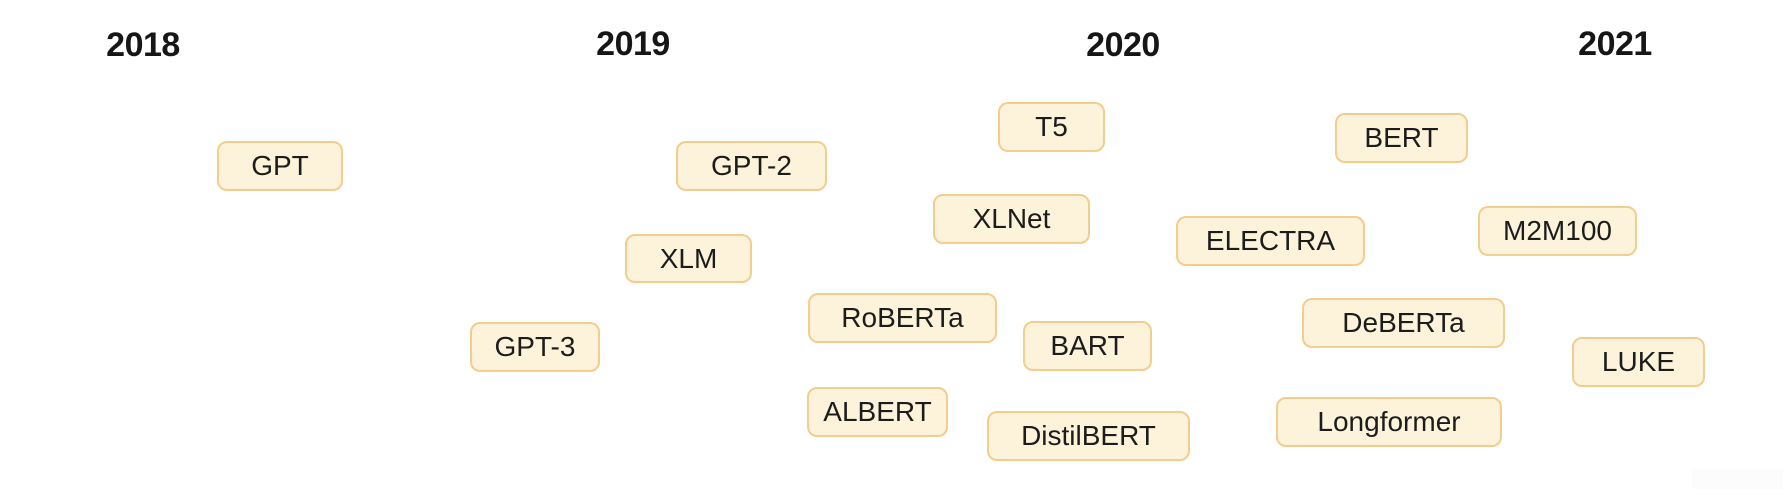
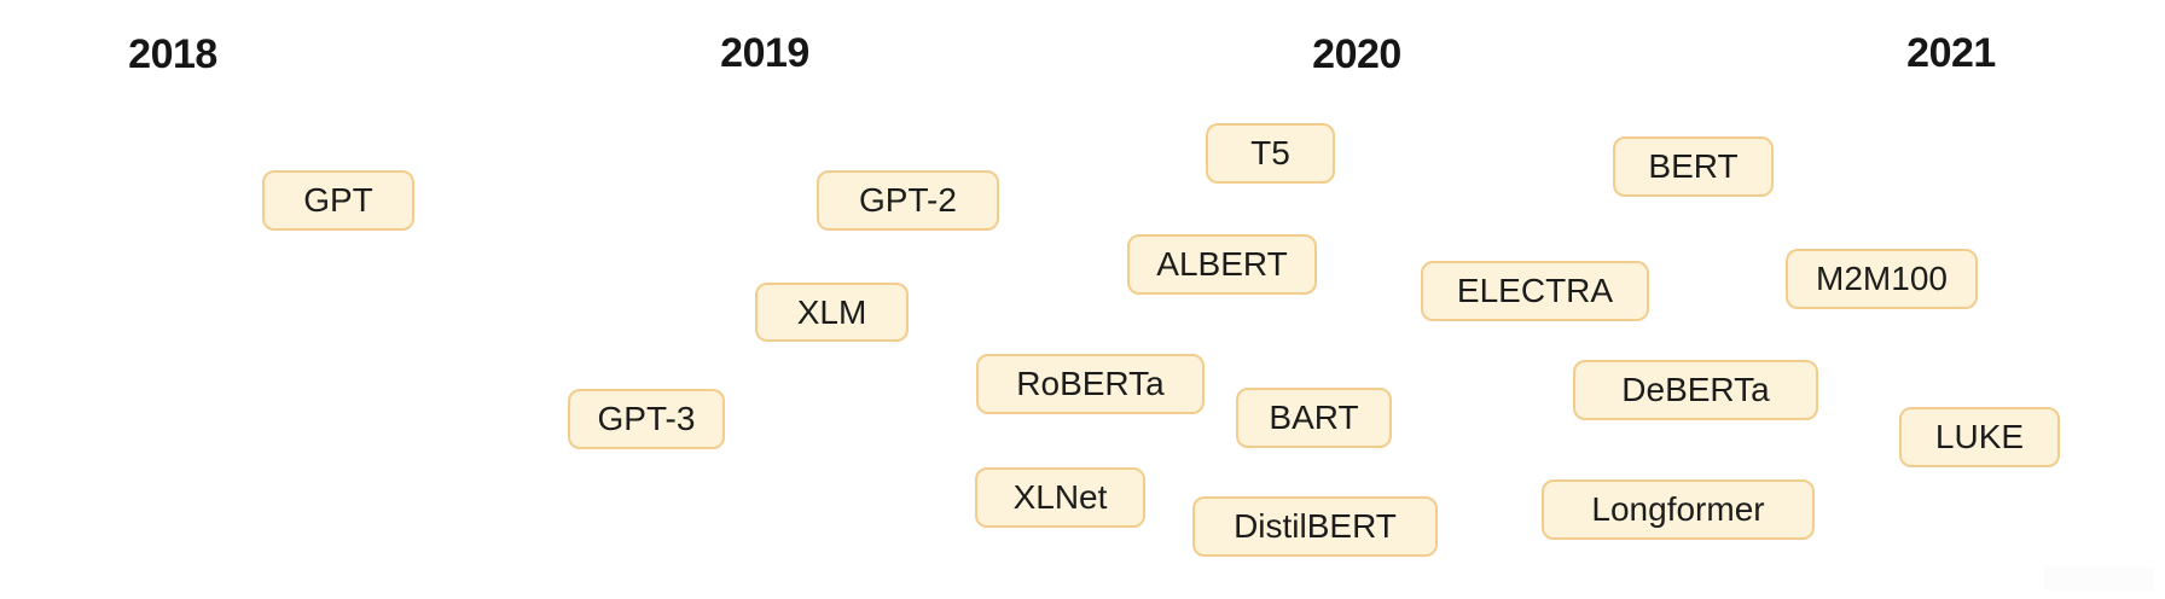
  2018
  2019
  2020
  2021
  GPT
  GPT-2
  XLM
  GPT-3
  T5
- XLNet
+ ALBERT
  RoBERTa
  BART
- ALBERT
+ XLNet
  DistilBERT
  BERT
  ELECTRA
  M2M100
  DeBERTa
  LUKE
  Longformer
